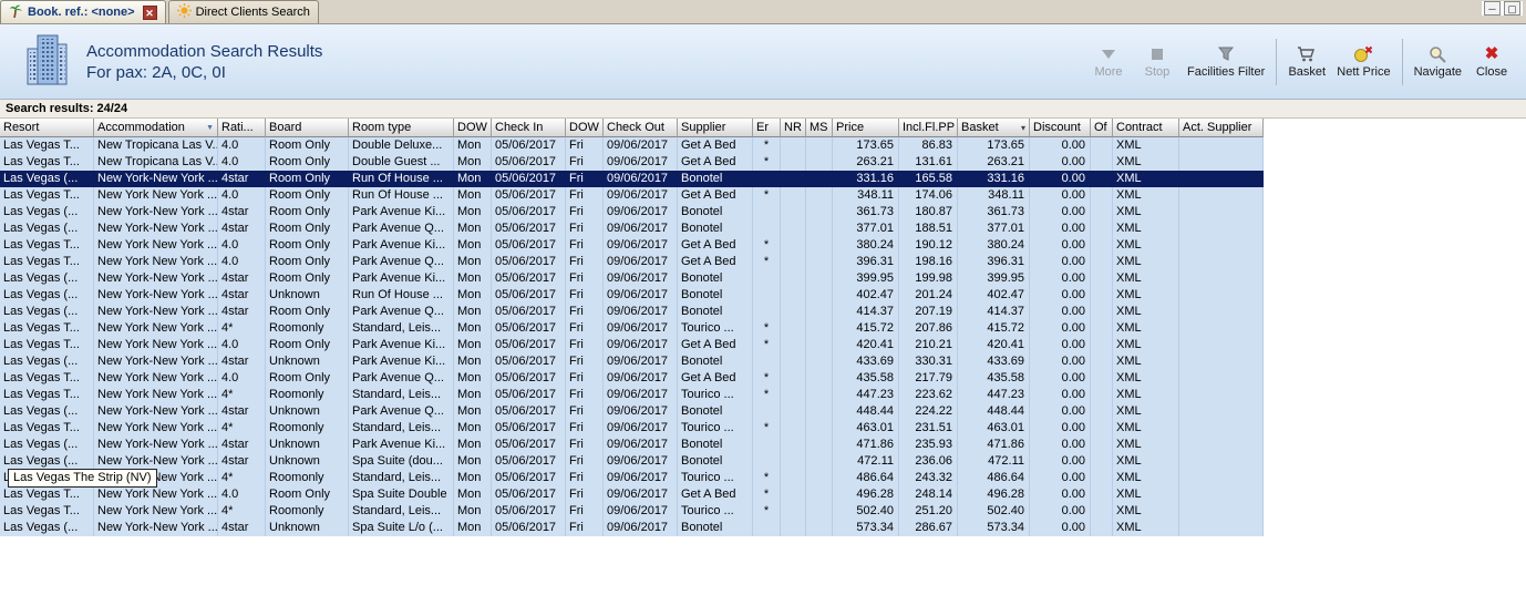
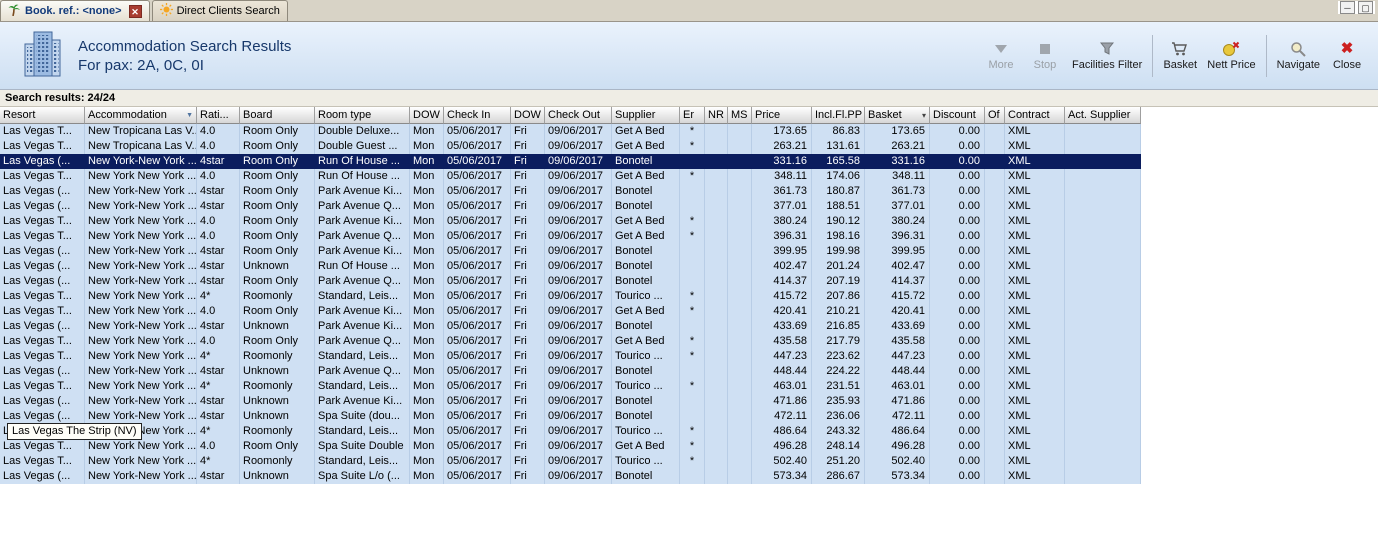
  Book. ref.: <none>
  ✕
  Direct Clients Search
  ─
  ▢
  Accommodation Search Results
  For pax: 2A, 0C, 0I
  More
  Stop
  Facilities Filter
  Basket
  Nett Price
  Navigate
  ✖
  Close
  Search results: 24/24
  Resort
  Accommodation
  Rati...
  Board
  Room type
  DOW
  Check In
  DOW
  Check Out
  Supplier
  Er
  NR
  MS
  Price
  Incl.Fl.PP
  Basket
  ▾
  Discount
  Of
  Contract
  Act. Supplier
  Las Vegas T...
  New Tropicana Las V..
  4.0
  Room Only
  Double Deluxe...
  Mon
  05/06/2017
  Fri
  09/06/2017
  Get A Bed
  *
  173.65
  86.83
  173.65
  0.00
  XML
  Las Vegas T...
  New Tropicana Las V..
  4.0
  Room Only
  Double Guest ...
  Mon
  05/06/2017
  Fri
  09/06/2017
  Get A Bed
  *
  263.21
  131.61
  263.21
  0.00
  XML
  Las Vegas (...
  New York-New York ...
  4star
  Room Only
  Run Of House ...
  Mon
  05/06/2017
  Fri
  09/06/2017
  Bonotel
  331.16
  165.58
  331.16
  0.00
  XML
  Las Vegas T...
  New York New York ...
  4.0
  Room Only
  Run Of House ...
  Mon
  05/06/2017
  Fri
  09/06/2017
  Get A Bed
  *
  348.11
  174.06
  348.11
  0.00
  XML
  Las Vegas (...
  New York-New York ...
  4star
  Room Only
  Park Avenue Ki...
  Mon
  05/06/2017
  Fri
  09/06/2017
  Bonotel
  361.73
  180.87
  361.73
  0.00
  XML
  Las Vegas (...
  New York-New York ...
  4star
  Room Only
  Park Avenue Q...
  Mon
  05/06/2017
  Fri
  09/06/2017
  Bonotel
  377.01
  188.51
  377.01
  0.00
  XML
  Las Vegas T...
  New York New York ...
  4.0
  Room Only
  Park Avenue Ki...
  Mon
  05/06/2017
  Fri
  09/06/2017
  Get A Bed
  *
  380.24
  190.12
  380.24
  0.00
  XML
  Las Vegas T...
  New York New York ...
  4.0
  Room Only
  Park Avenue Q...
  Mon
  05/06/2017
  Fri
  09/06/2017
  Get A Bed
  *
  396.31
  198.16
  396.31
  0.00
  XML
  Las Vegas (...
  New York-New York ...
  4star
  Room Only
  Park Avenue Ki...
  Mon
  05/06/2017
  Fri
  09/06/2017
  Bonotel
  399.95
  199.98
  399.95
  0.00
  XML
  Las Vegas (...
  New York-New York ...
  4star
  Unknown
  Run Of House ...
  Mon
  05/06/2017
  Fri
  09/06/2017
  Bonotel
  402.47
  201.24
  402.47
  0.00
  XML
  Las Vegas (...
  New York-New York ...
  4star
  Room Only
  Park Avenue Q...
  Mon
  05/06/2017
  Fri
  09/06/2017
  Bonotel
  414.37
  207.19
  414.37
  0.00
  XML
  Las Vegas T...
  New York New York ...
  4*
  Roomonly
  Standard, Leis...
  Mon
  05/06/2017
  Fri
  09/06/2017
  Tourico ...
  *
  415.72
  207.86
  415.72
  0.00
  XML
  Las Vegas T...
  New York New York ...
  4.0
  Room Only
  Park Avenue Ki...
  Mon
  05/06/2017
  Fri
  09/06/2017
  Get A Bed
  *
  420.41
  210.21
  420.41
  0.00
  XML
  Las Vegas (...
  New York-New York ...
  4star
  Unknown
  Park Avenue Ki...
  Mon
  05/06/2017
  Fri
  09/06/2017
  Bonotel
  433.69
- 330.31
+ 216.85
  433.69
  0.00
  XML
  Las Vegas T...
  New York New York ...
  4.0
  Room Only
  Park Avenue Q...
  Mon
  05/06/2017
  Fri
  09/06/2017
  Get A Bed
  *
  435.58
  217.79
  435.58
  0.00
  XML
  Las Vegas T...
  New York New York ...
  4*
  Roomonly
  Standard, Leis...
  Mon
  05/06/2017
  Fri
  09/06/2017
  Tourico ...
  *
  447.23
  223.62
  447.23
  0.00
  XML
  Las Vegas (...
  New York-New York ...
  4star
  Unknown
  Park Avenue Q...
  Mon
  05/06/2017
  Fri
  09/06/2017
  Bonotel
  448.44
  224.22
  448.44
  0.00
  XML
  Las Vegas T...
  New York New York ...
  4*
  Roomonly
  Standard, Leis...
  Mon
  05/06/2017
  Fri
  09/06/2017
  Tourico ...
  *
  463.01
  231.51
  463.01
  0.00
  XML
  Las Vegas (...
  New York-New York ...
  4star
  Unknown
  Park Avenue Ki...
  Mon
  05/06/2017
  Fri
  09/06/2017
  Bonotel
  471.86
  235.93
  471.86
  0.00
  XML
  Las Vegas (...
  New York-New York ...
  4star
  Unknown
  Spa Suite (dou...
  Mon
  05/06/2017
  Fri
  09/06/2017
  Bonotel
  472.11
  236.06
  472.11
  0.00
  XML
  4*
  Roomonly
  Standard, Leis...
  Mon
  05/06/2017
  Fri
  09/06/2017
  Tourico ...
  *
  486.64
  243.32
  486.64
  0.00
  XML
  Las Vegas T...
  New York New York ...
  4.0
  Room Only
  Spa Suite Double
  Mon
  05/06/2017
  Fri
  09/06/2017
  Get A Bed
  *
  496.28
  248.14
  496.28
  0.00
  XML
  Las Vegas T...
  New York New York ...
  4*
  Roomonly
  Standard, Leis...
  Mon
  05/06/2017
  Fri
  09/06/2017
  Tourico ...
  *
  502.40
  251.20
  502.40
  0.00
  XML
  Las Vegas (...
  New York-New York ...
  4star
  Unknown
  Spa Suite L/o (...
  Mon
  05/06/2017
  Fri
  09/06/2017
  Bonotel
  573.34
  286.67
  573.34
  0.00
  XML
  Las Vegas The Strip (NV)
